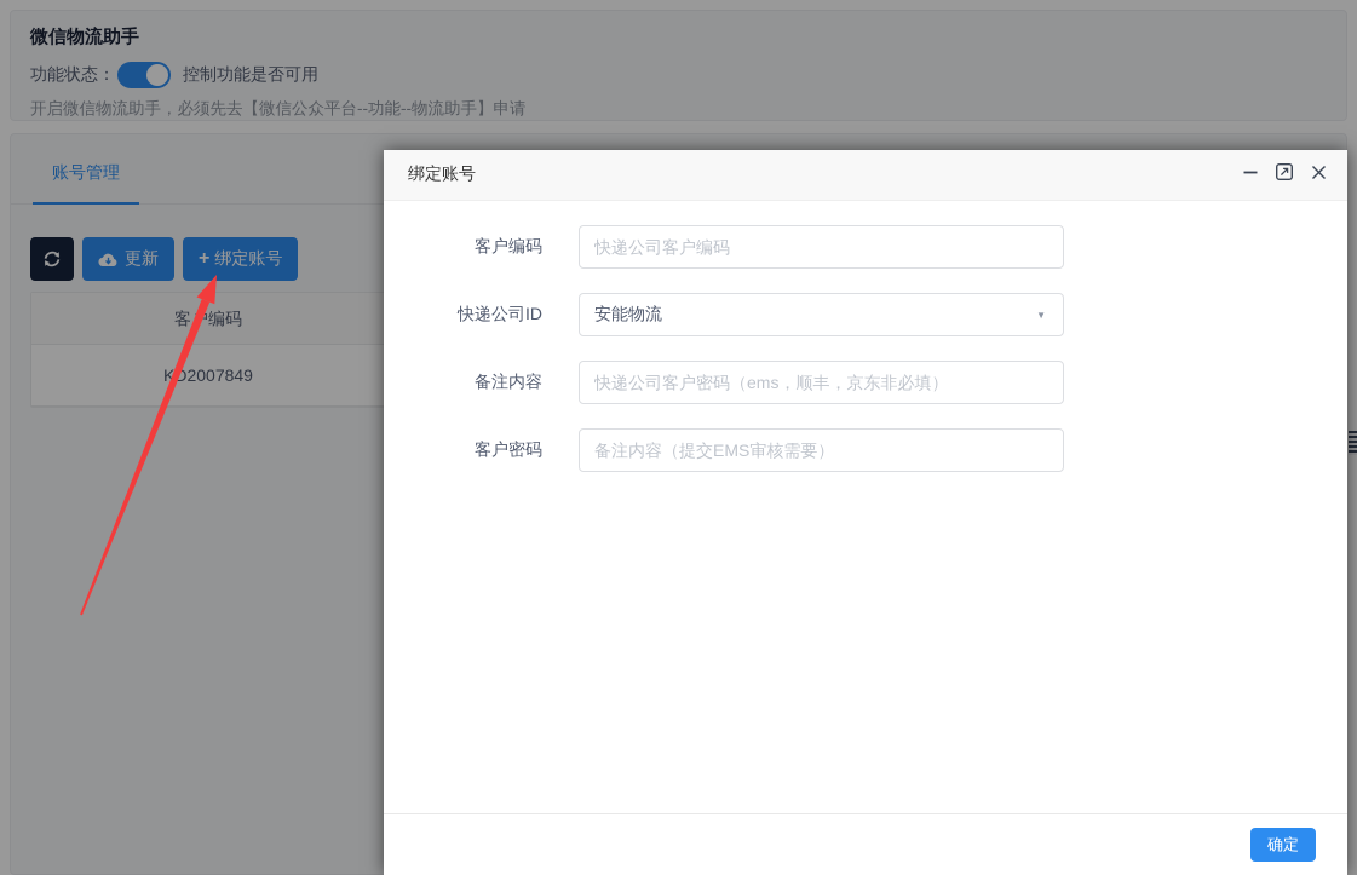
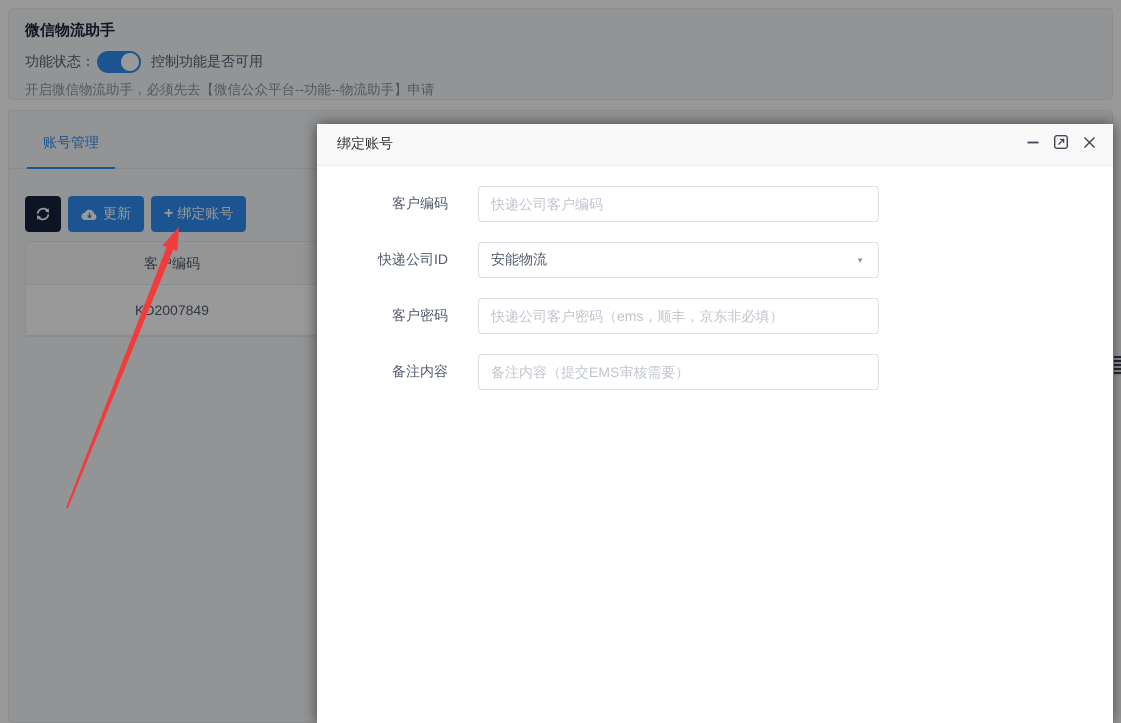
  微信物流助手
  功能状态：
  控制功能是否可用
  开启微信物流助手，必须先去【微信公众平台--功能--物流助手】申请
  账号管理
  更新
  +
  绑定账号
  客编码
  KD2007849
  绑定账号
  客户编码
  快递公司客户编码
  快递公司ID
  安能物流
  ▼
- 备注内容
+ 客户密码
  快递公司客户密码（ems，顺丰，京东非必填）
- 客户密码
+ 备注内容
  备注内容（提交EMS审核需要）
- 确定
